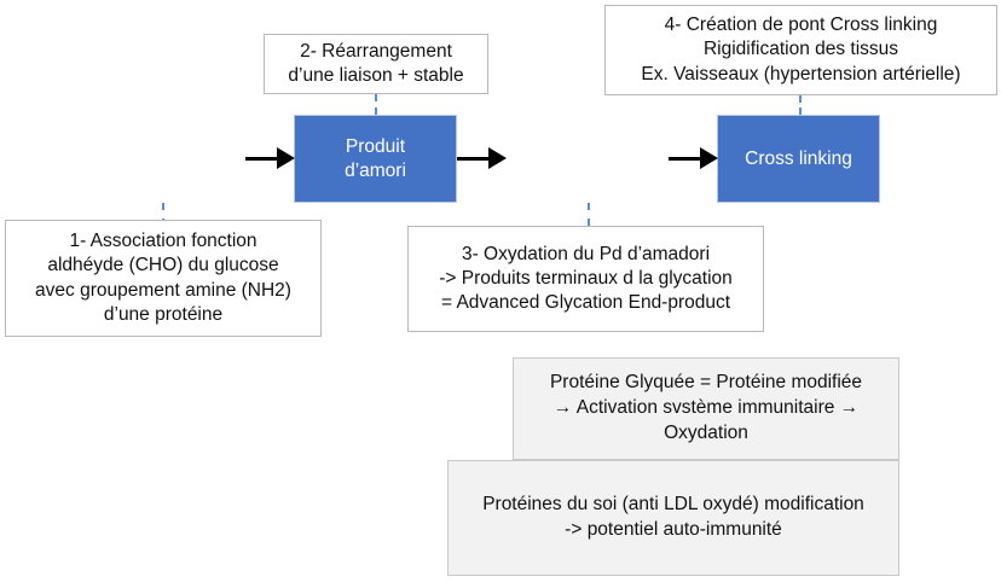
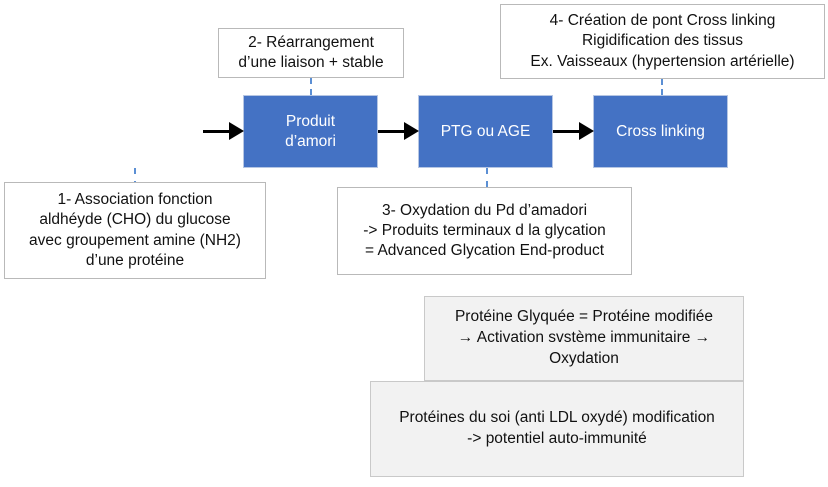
  4- Création de pont Cross linking
  Rigidification des tissus
  Ex. Vaisseaux (hypertension artérielle)
  2- Réarrangement
  d’une liaison + stable
  Produit
  d’amori
+ PTG ou AGE
  Cross linking
  1- Association fonction
  aldhéyde (CHO) du glucose
  avec groupement amine (NH2)
  d’une protéine
  3- Oxydation du Pd d’amadori
  -> Produits terminaux d la glycation
  = Advanced Glycation End-product
  Protéine Glyquée = Protéine modifiée
  → Activation svstème immunitaire →
  Oxydation
  Protéines du soi (anti LDL oxydé) modification
  -> potentiel auto-immunité
